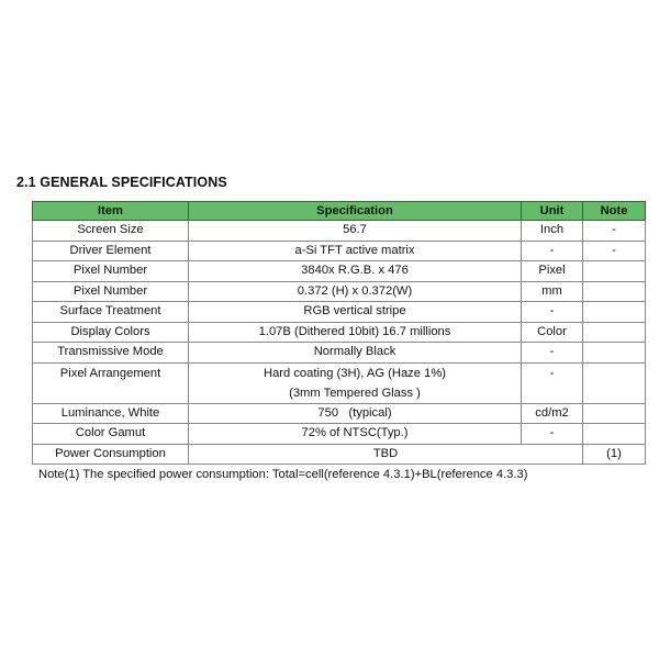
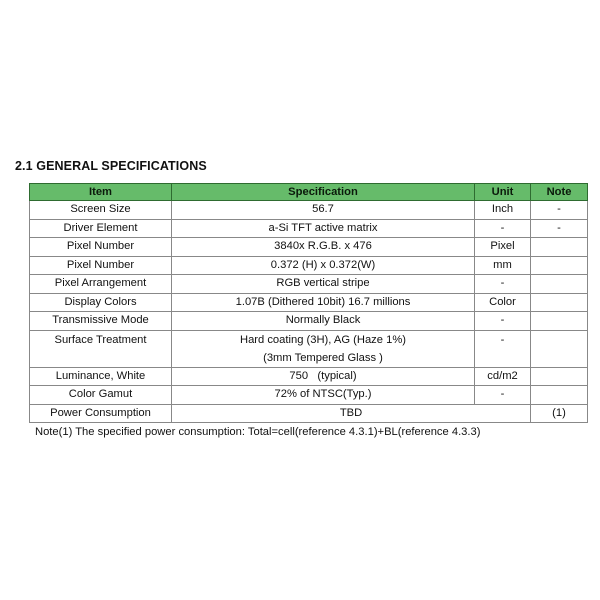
  2.1 GENERAL SPECIFICATIONS
  Item	Specification	Unit	Note
  Screen Size	56.7	Inch	-
  Driver Element	a-Si TFT active matrix	-	-
  Pixel Number	3840x R.G.B. x 476	Pixel
  Pixel Number	0.372 (H) x 0.372(W)	mm
- Surface Treatment	RGB vertical stripe	-
+ Pixel Arrangement	RGB vertical stripe	-
  Display Colors	1.07B (Dithered 10bit) 16.7 millions	Color
  Transmissive Mode	Normally Black	-
- Pixel Arrangement	Hard coating (3H), AG (Haze 1%) (3mm Tempered Glass )	-
+ Surface Treatment	Hard coating (3H), AG (Haze 1%) (3mm Tempered Glass )	-
  Luminance, White	750 (typical)	cd/m2
  Color Gamut	72% of NTSC(Typ.)	-
  Power Consumption	TBD	(1)
  Note(1) The specified power consumption: Total=cell(reference 4.3.1)+BL(reference 4.3.3)
